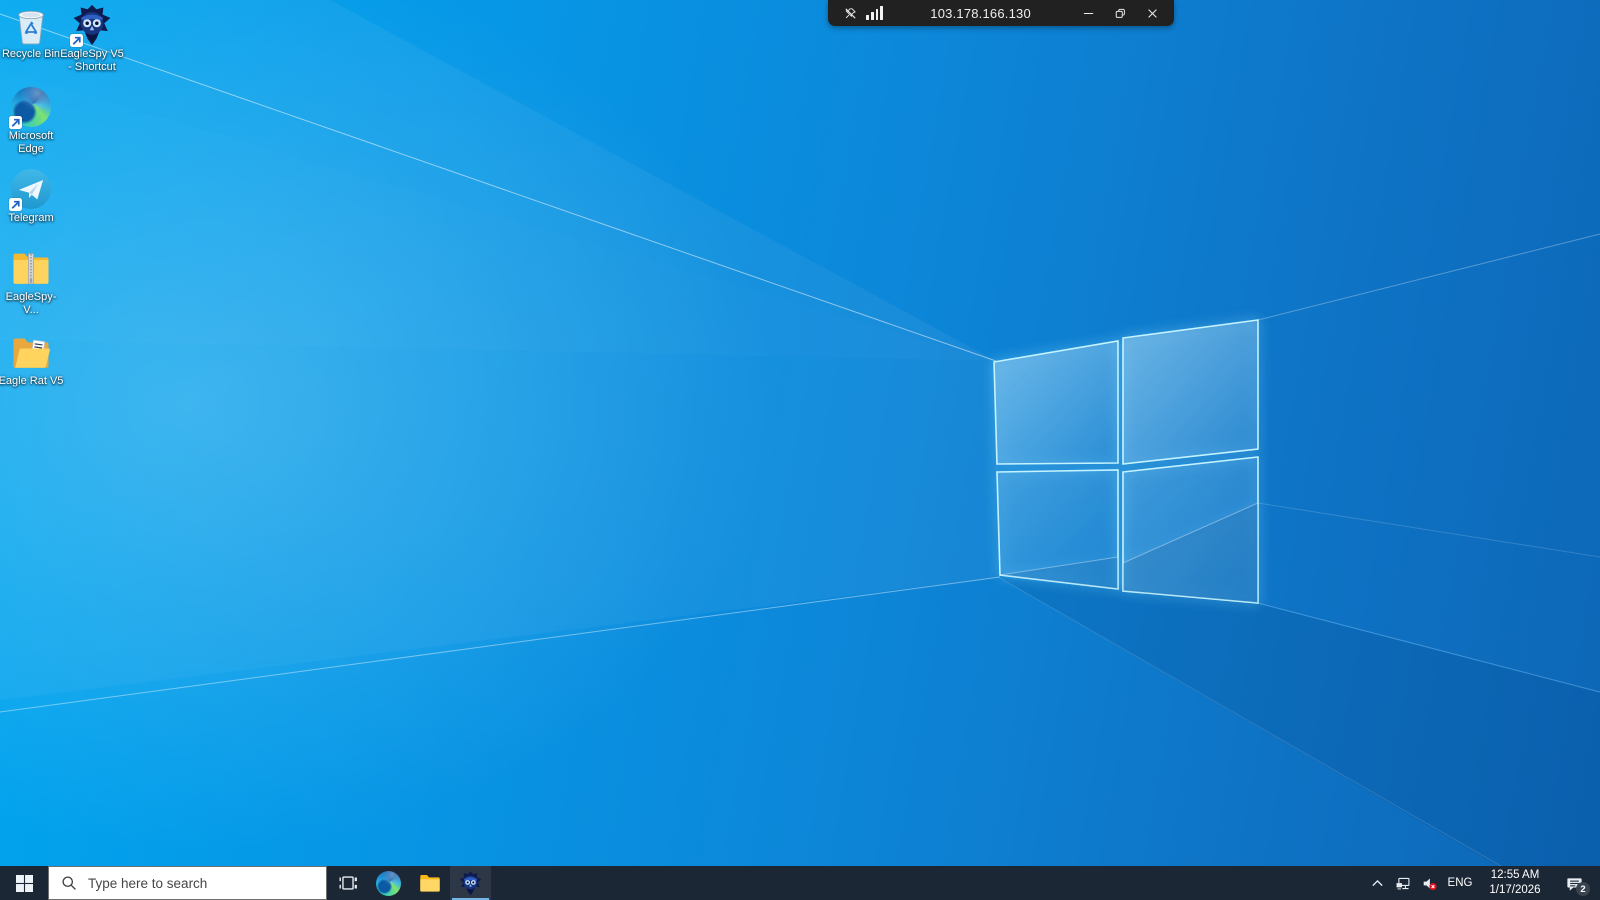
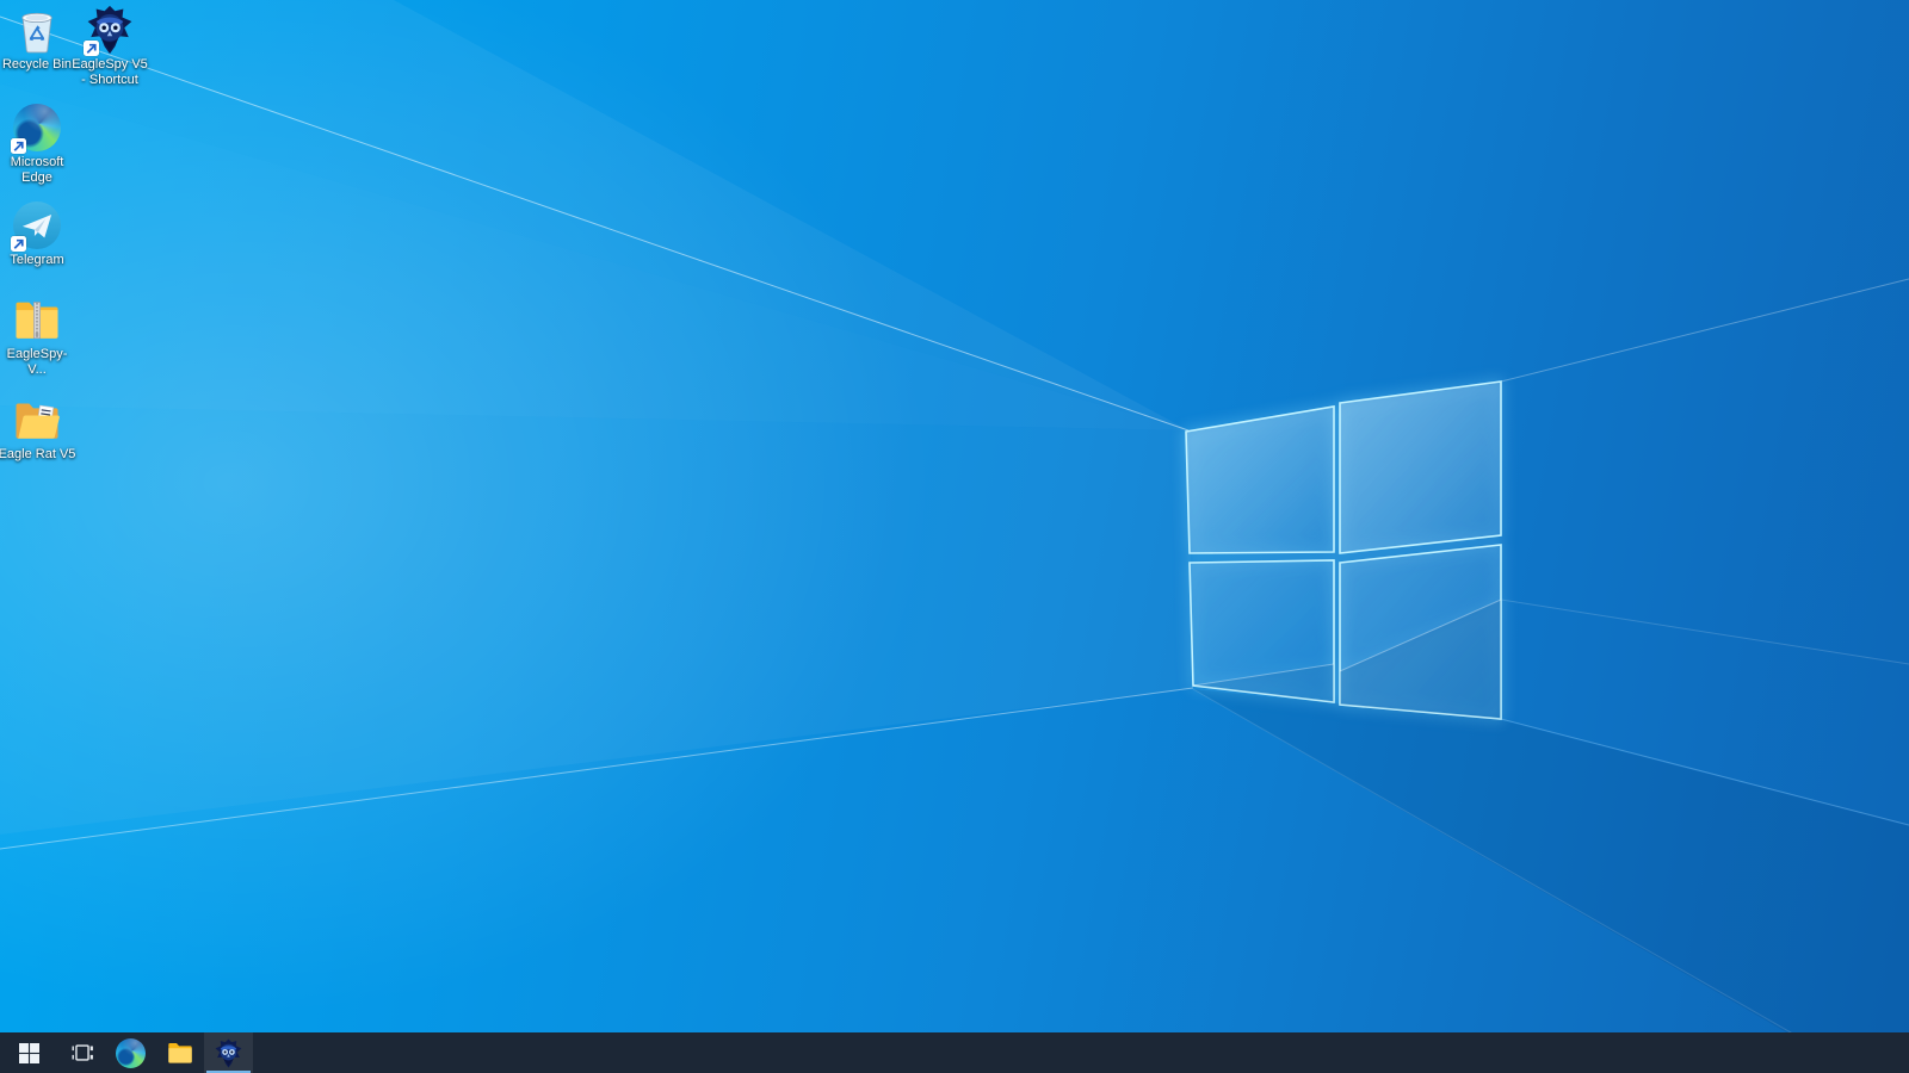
  Recycle Bin
  EagleSpy V5 - Shortcut
  Microsoft Edge
  Telegram
  EagleSpy-V...
  Eagle Rat V5
- 103.178.166.130
- Type here to search
- ENG
- 12:55 AM
- 1/17/2026
- 2
